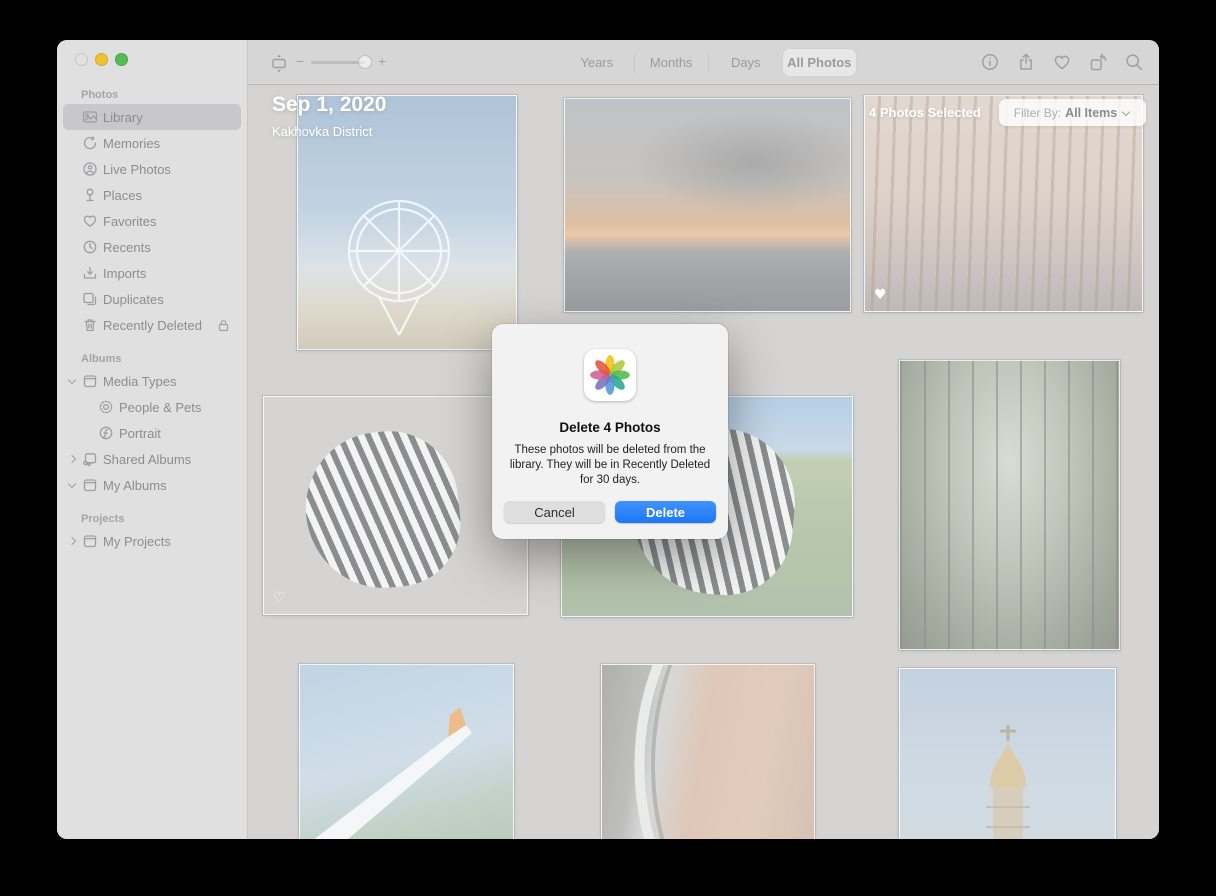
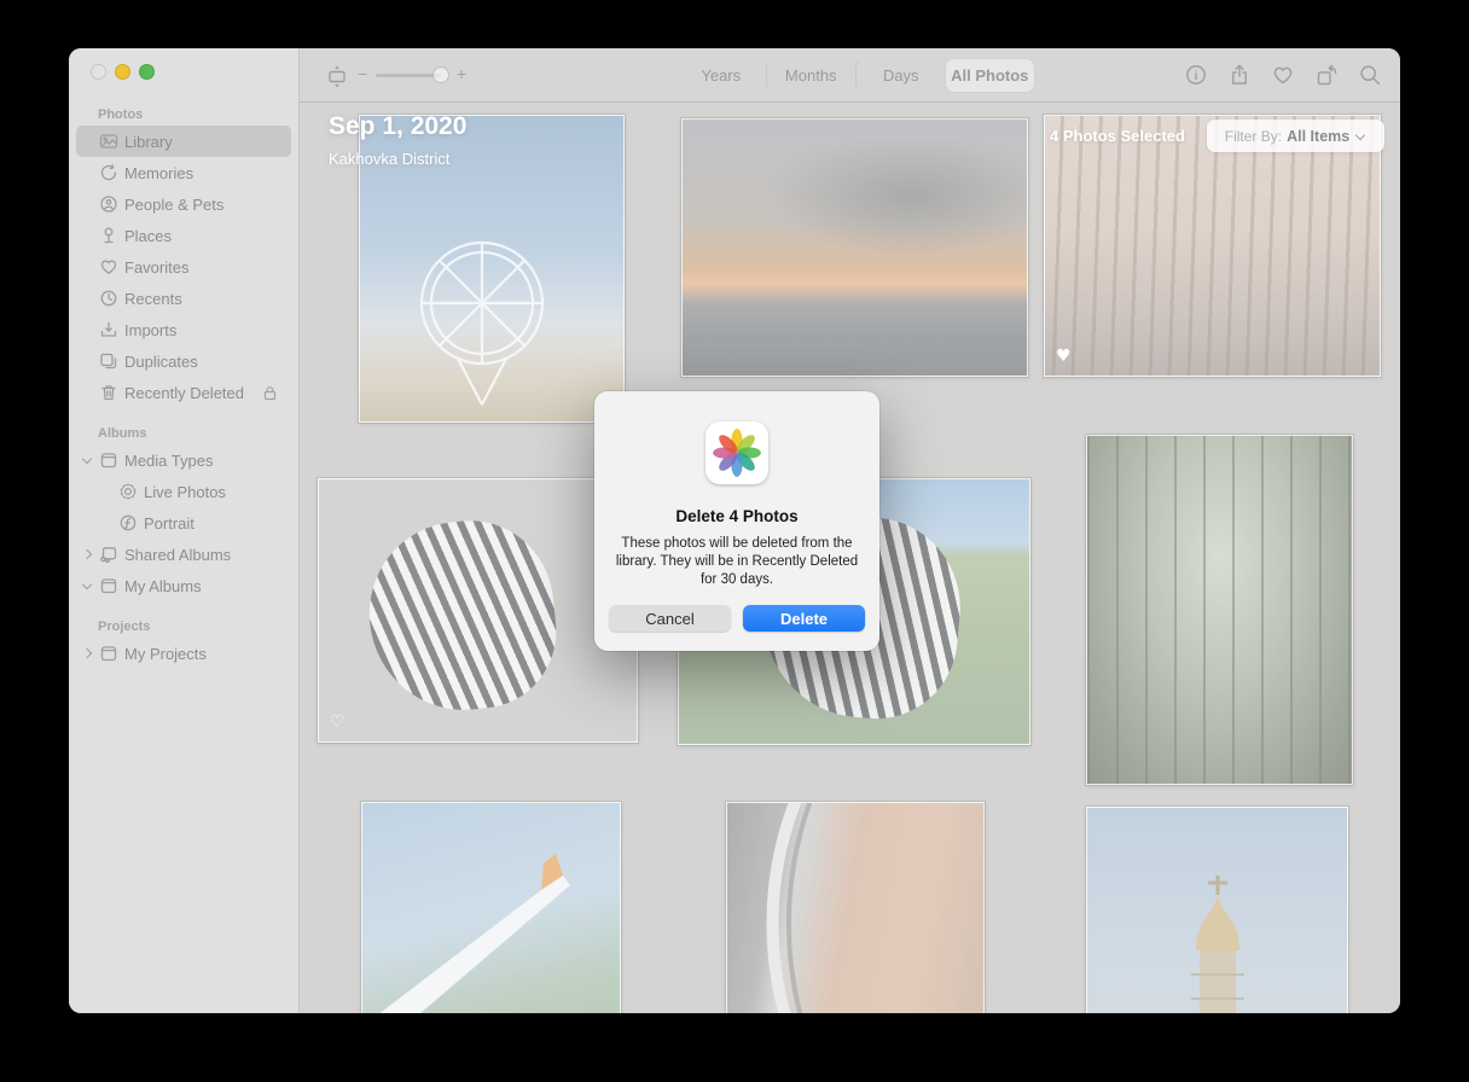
  Photos
  Library
  Memories
- Live Photos
+ People & Pets
  Places
  Favorites
  Recents
  Imports
  Duplicates
  Recently Deleted
  Albums
  Media Types
- People & Pets
+ Live Photos
  Portrait
  Shared Albums
  My Albums
  Projects
  My Projects
  −
  +
  Years
  Months
  Days
  All Photos
  Sep 1, 2020
  Kakhovka District
  ♥
  4 Photos Selected
  Filter By:
  All Items
  Delete 4 Photos
  These photos will be deleted from the library. They will be in Recently Deleted for 30 days.
  Cancel
  Delete
